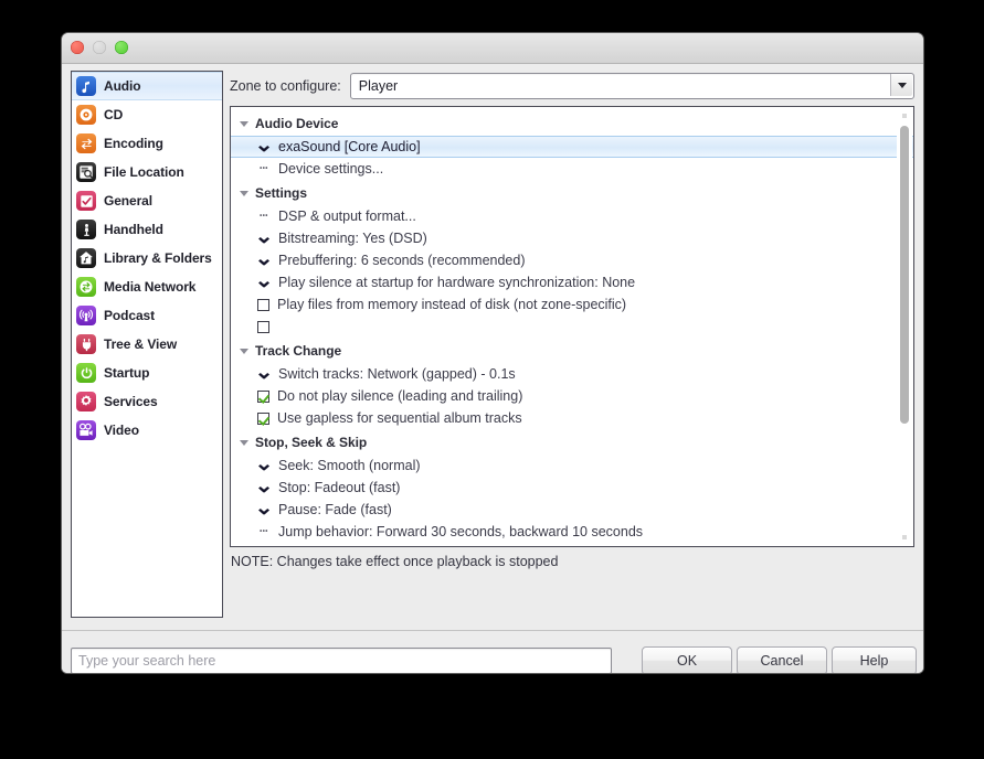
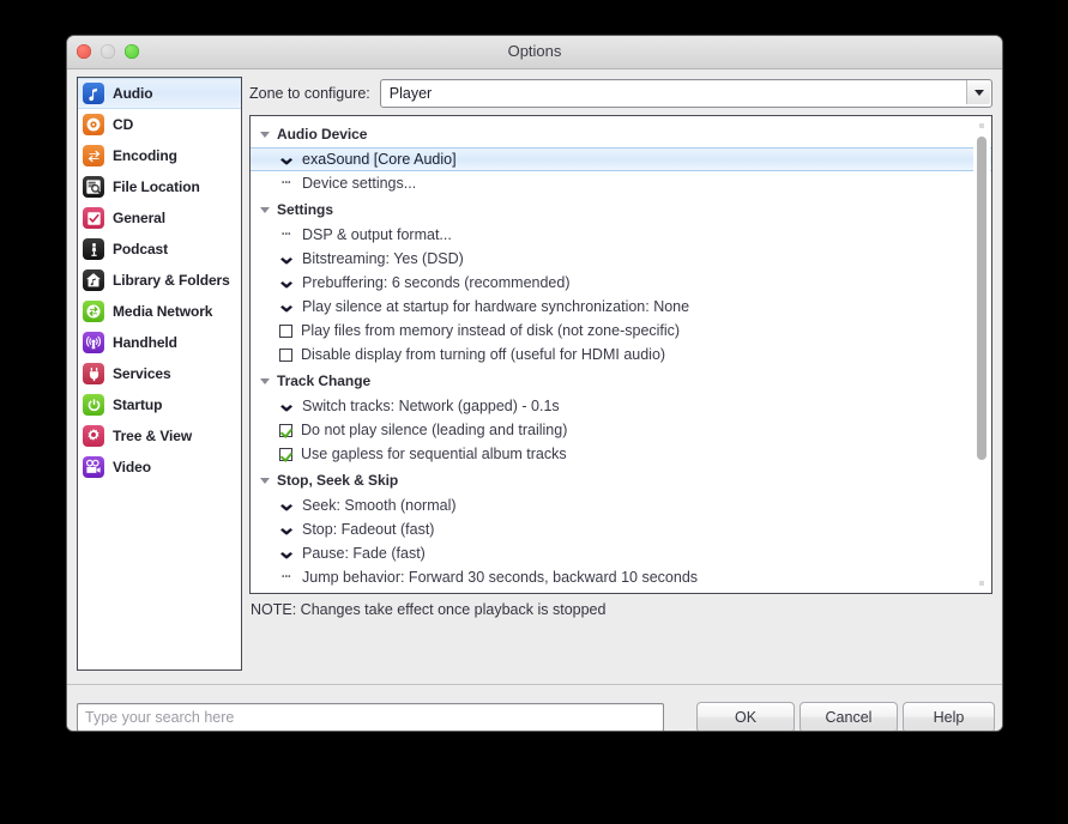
+ Options
  Audio
  CD
  Encoding
  File Location
  General
- Handheld
+ Podcast
  Library & Folders
  Media Network
- Podcast
+ Handheld
- Tree & View
+ Services
  Startup
- Services
+ Tree & View
  Video
  Zone to configure:
  Player
  Audio Device
  ⌄
  exaSound [Core Audio]
  Device settings...
  Settings
  DSP & output format...
  ⌄
  Bitstreaming: Yes (DSD)
  ⌄
  Prebuffering: 6 seconds (recommended)
  ⌄
  Play silence at startup for hardware synchronization: None
  Play files from memory instead of disk (not zone-specific)
+ Disable display from turning off (useful for HDMI audio)
  Track Change
  ⌄
  Switch tracks: Network (gapped) - 0.1s
  Do not play silence (leading and trailing)
  Use gapless for sequential album tracks
  Stop, Seek & Skip
  ⌄
  Seek: Smooth (normal)
  ⌄
  Stop: Fadeout (fast)
  ⌄
  Pause: Fade (fast)
  Jump behavior: Forward 30 seconds, backward 10 seconds
  NOTE: Changes take effect once playback is stopped
  Type your search here
  OK
  Cancel
  Help
